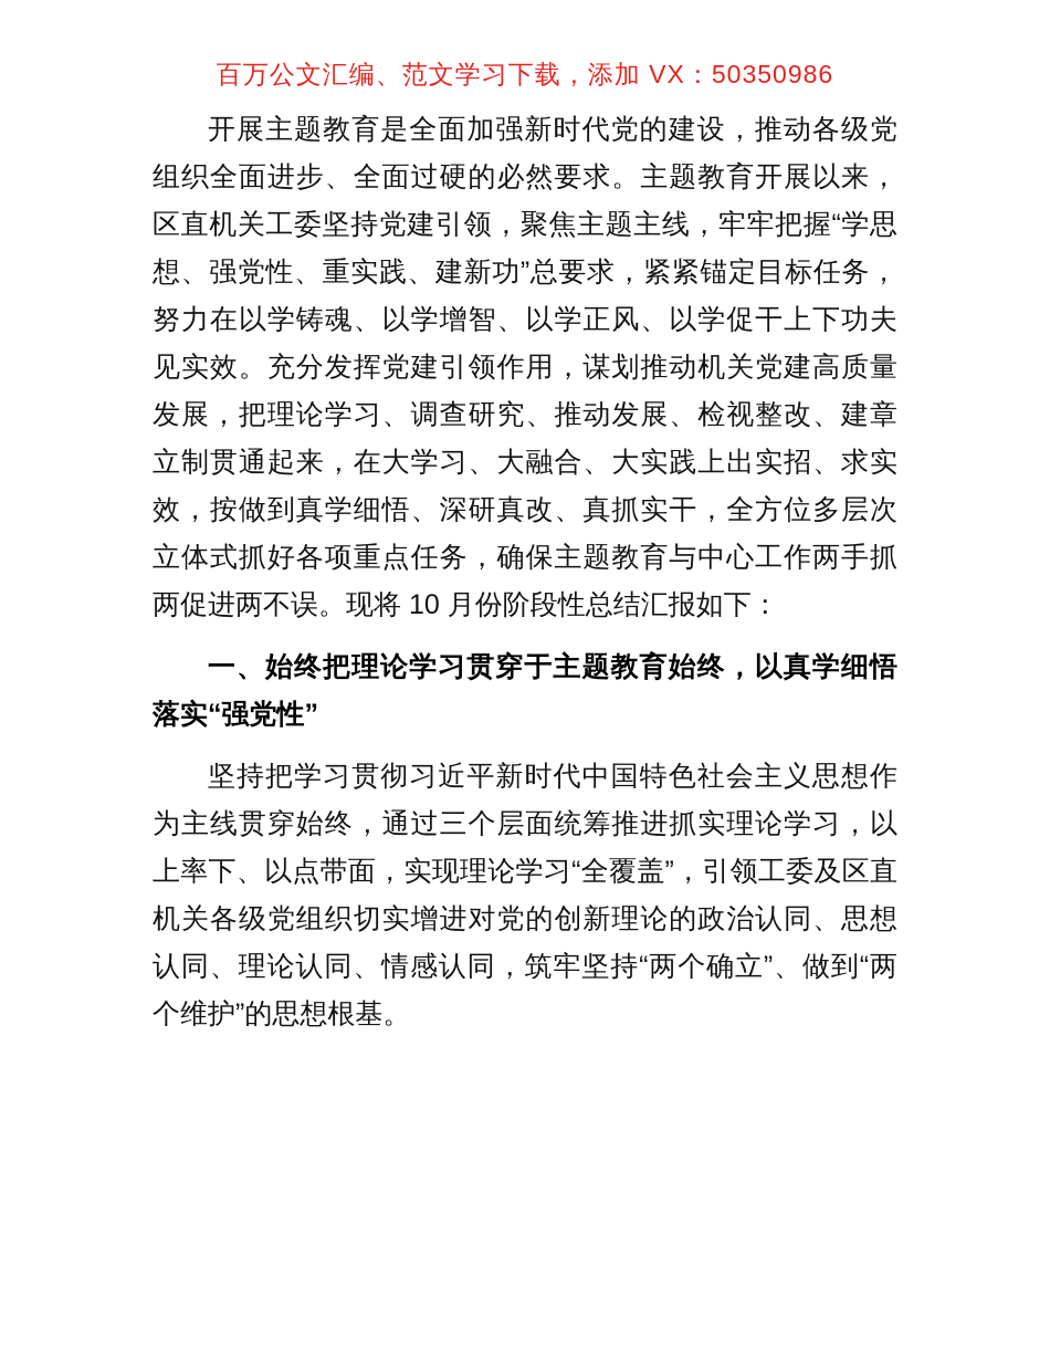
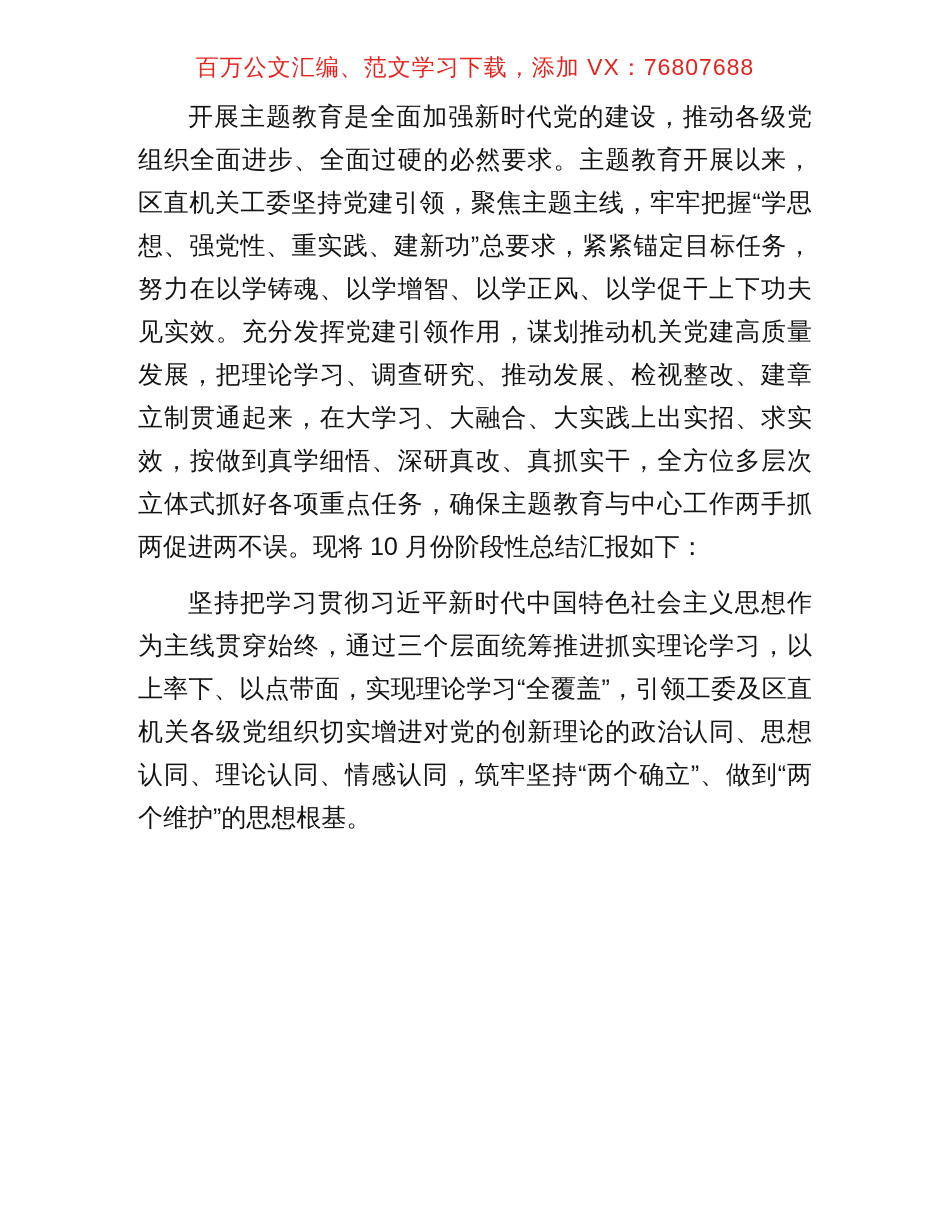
- 百万公文汇编、范文学习下载，添加 VX：50350986
+ 百万公文汇编、范文学习下载，添加 VX：76807688
  开展主题教育是全面加强新时代党的建设，推动各级党组织全面进步、全面过硬的必然要求。主题教育开展以来，区直机关工委坚持党建引领，聚焦主题主线，牢牢把握“学思想、强党性、重实践、建新功”总要求，紧紧锚定目标任务，努力在以学铸魂、以学增智、以学正风、以学促干上下功夫见实效。充分发挥党建引领作用，谋划推动机关党建高质量发展，把理论学习、调查研究、推动发展、检视整改、建章立制贯通起来，在大学习、大融合、大实践上出实招、求实效，按做到真学细悟、深研真改、真抓实干，全方位多层次立体式抓好各项重点任务，确保主题教育与中心工作两手抓两促进两不误。现将 10 月份阶段性总结汇报如下：
- 一、始终把理论学习贯穿于主题教育始终，以真学细悟落实“强党性”
  坚持把学习贯彻习近平新时代中国特色社会主义思想作为主线贯穿始终，通过三个层面统筹推进抓实理论学习，以上率下、以点带面，实现理论学习“全覆盖”，引领工委及区直机关各级党组织切实增进对党的创新理论的政治认同、思想认同、理论认同、情感认同，筑牢坚持“两个确立”、做到“两个维护”的思想根基。
